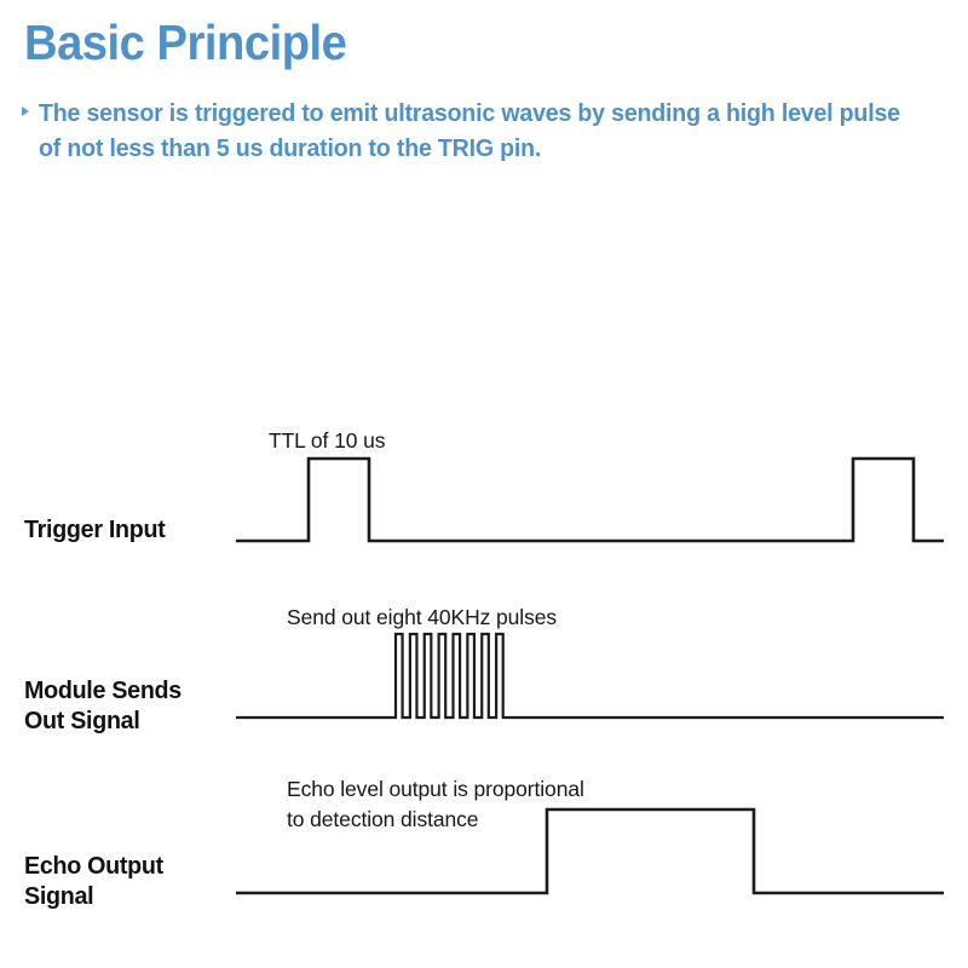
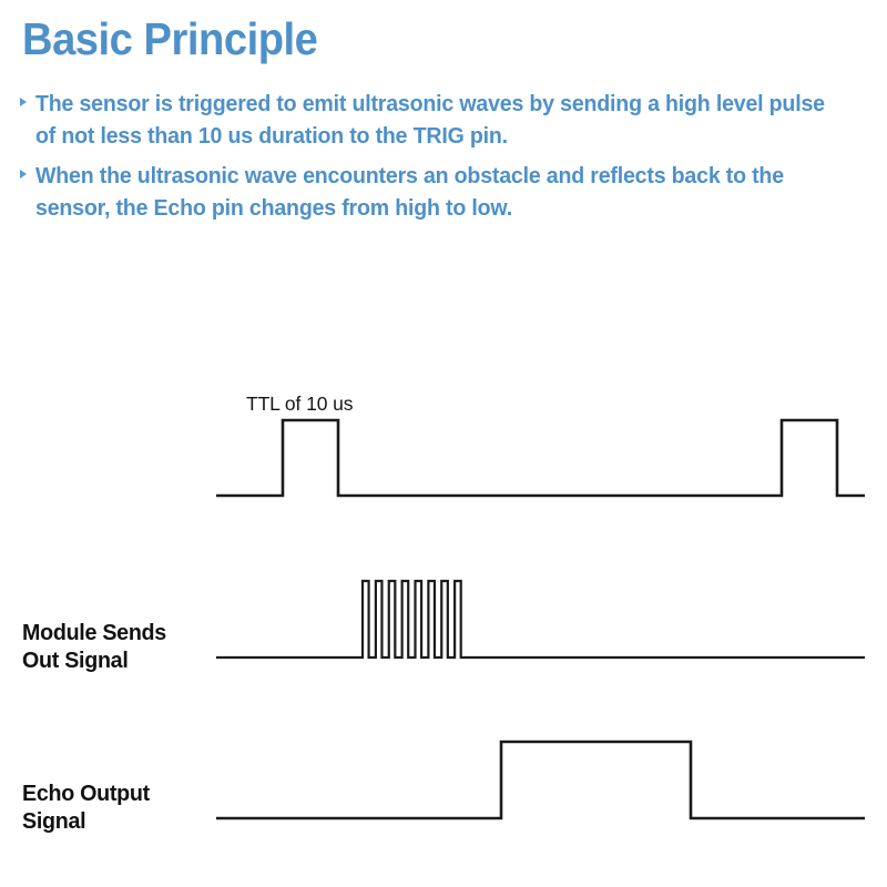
  Basic Principle
- The sensor is triggered to emit ultrasonic waves by sending a high level pulse of not less than 5 us duration to the TRIG pin.
+ The sensor is triggered to emit ultrasonic waves by sending a high level pulse of not less than 10 us duration to the TRIG pin.
+ When the ultrasonic wave encounters an obstacle and reflects back to the sensor, the Echo pin changes from high to low.
  TTL of 10 us
- Send out eight 40KHz pulses
- Echo level output is proportional
- to detection distance
- Trigger Input
  Module Sends
  Out Signal
  Echo Output
  Signal
